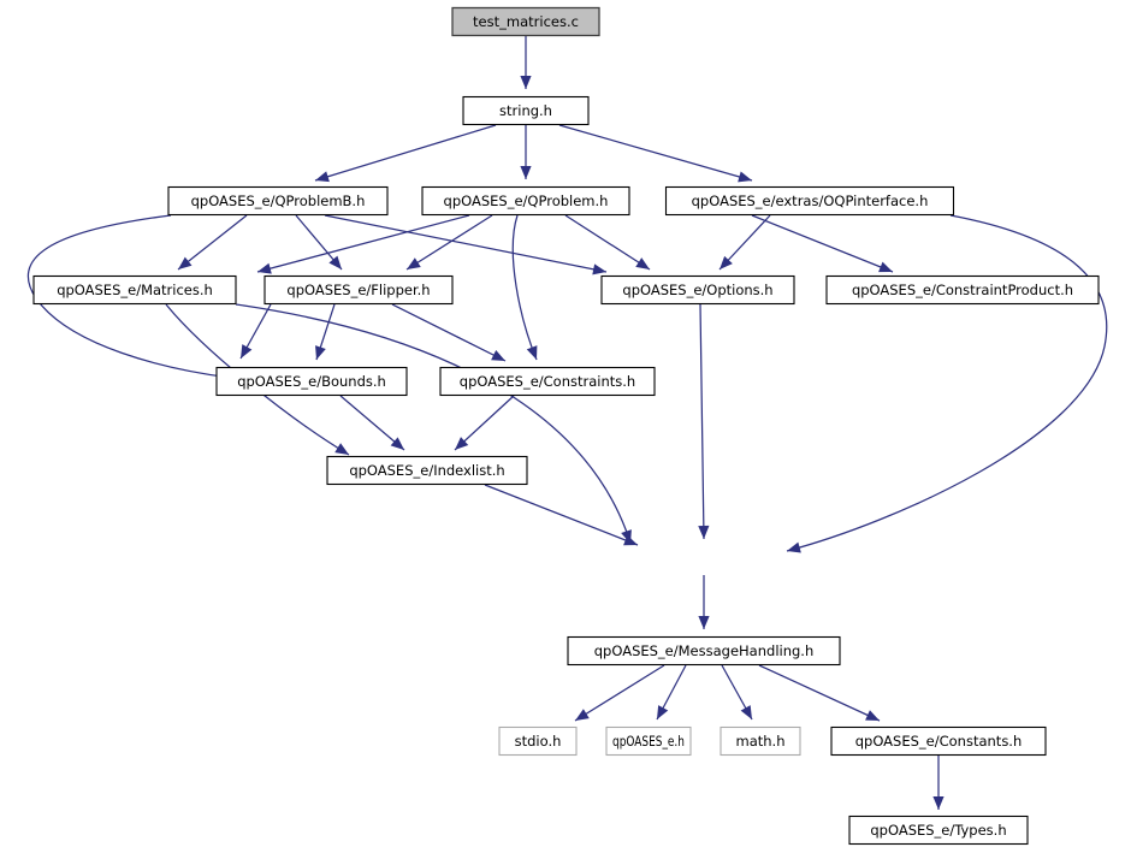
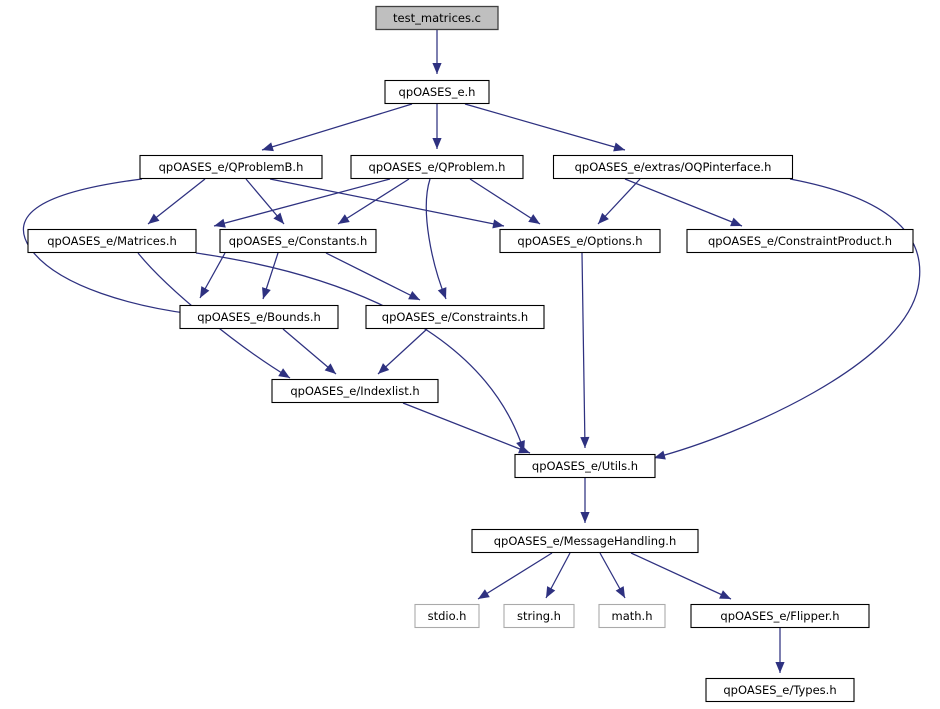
  test_matrices.c
- string.h
+ qpOASES_e.h
  qpOASES_e/QProblemB.h
  qpOASES_e/QProblem.h
  qpOASES_e/extras/OQPinterface.h
  qpOASES_e/Matrices.h
- qpOASES_e/Flipper.h
+ qpOASES_e/Constants.h
  qpOASES_e/Options.h
  qpOASES_e/ConstraintProduct.h
  qpOASES_e/Bounds.h
  qpOASES_e/Constraints.h
  qpOASES_e/Indexlist.h
+ qpOASES_e/Utils.h
  qpOASES_e/MessageHandling.h
  stdio.h
- qpOASES_e.h
+ string.h
  math.h
- qpOASES_e/Constants.h
+ qpOASES_e/Flipper.h
  qpOASES_e/Types.h
